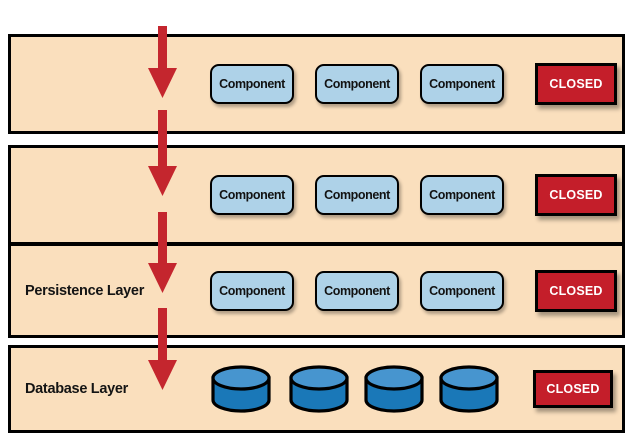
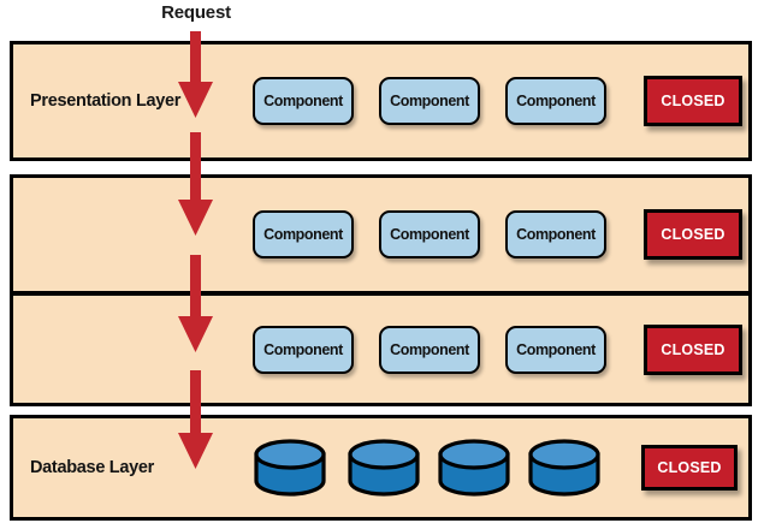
+ Request
+ Presentation Layer
  Component
  Component
  Component
  CLOSED
  Component
  Component
  Component
  CLOSED
- Persistence Layer
  Component
  Component
  Component
  CLOSED
  Database Layer
  CLOSED
